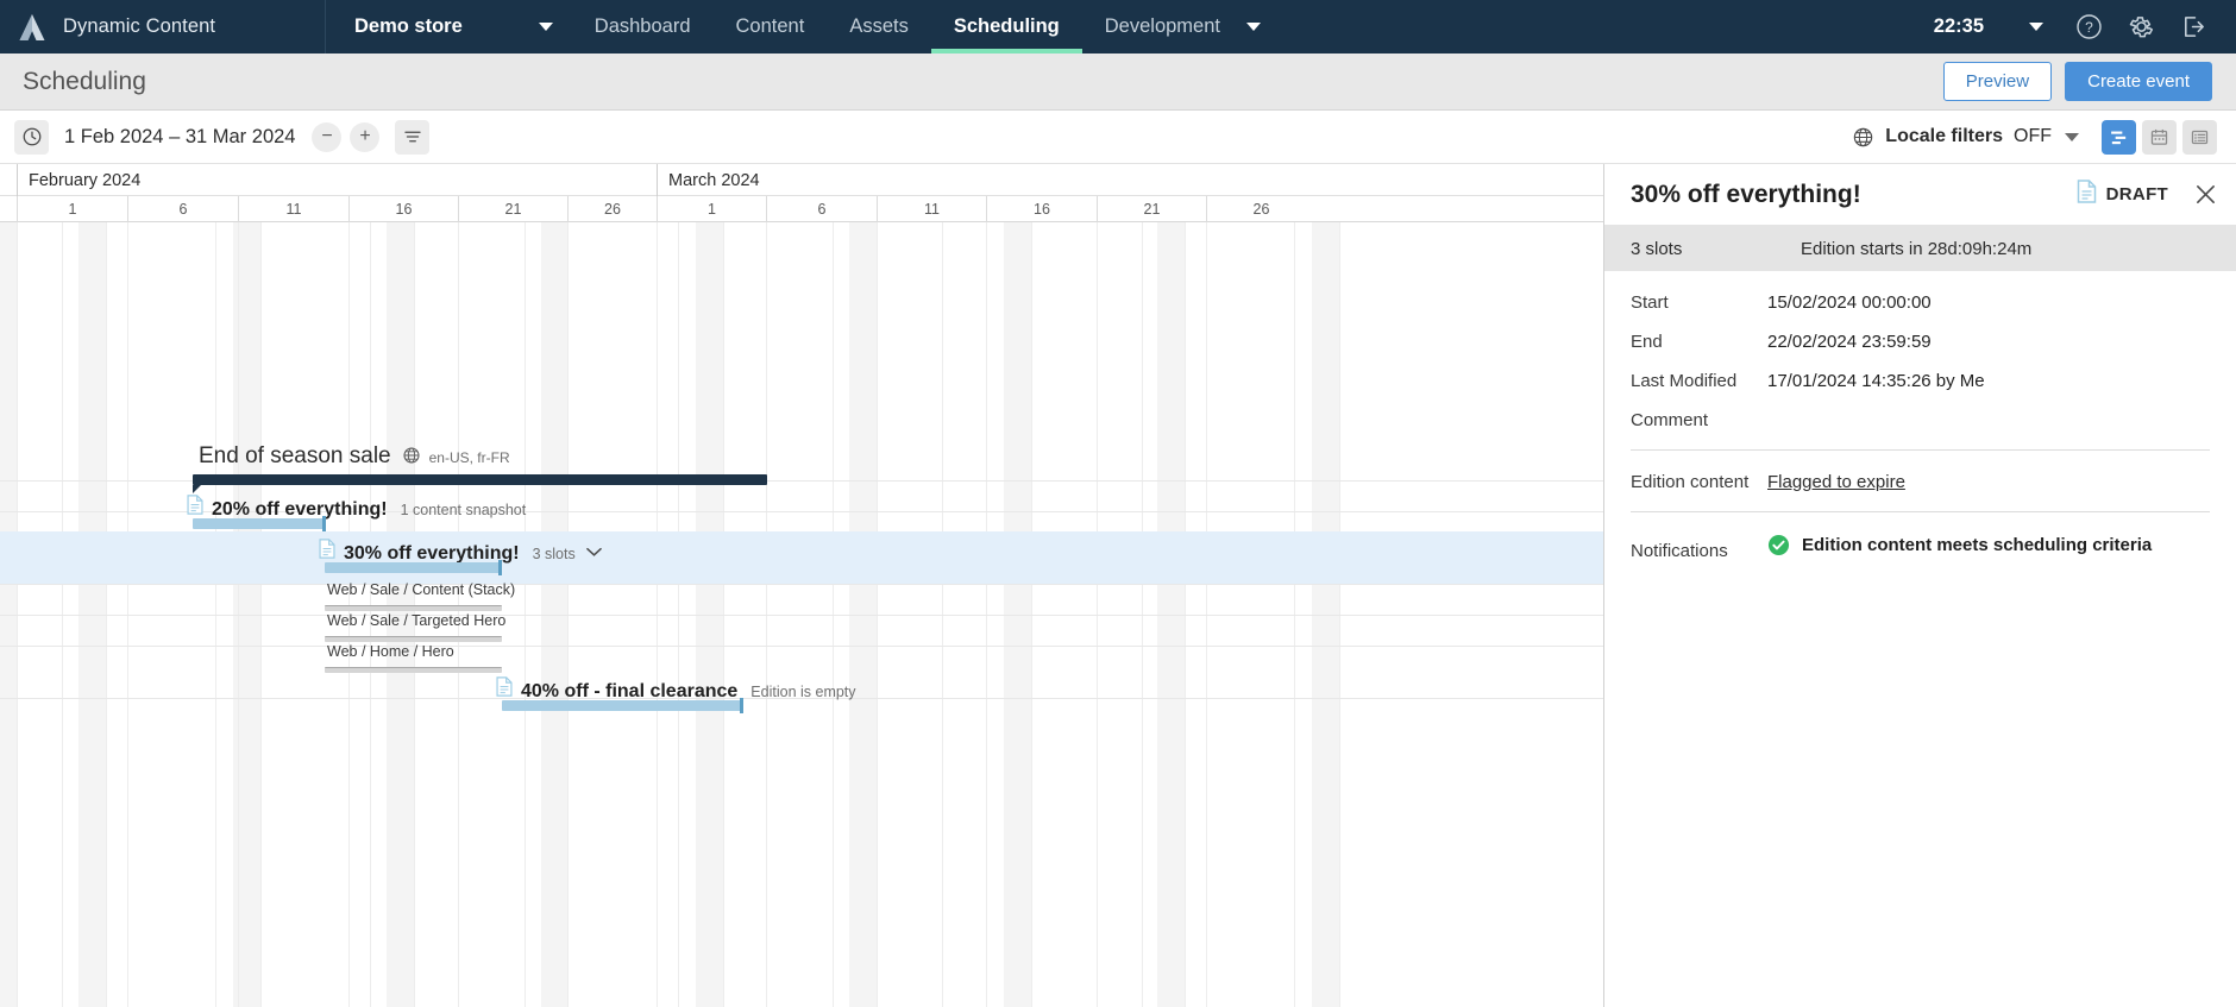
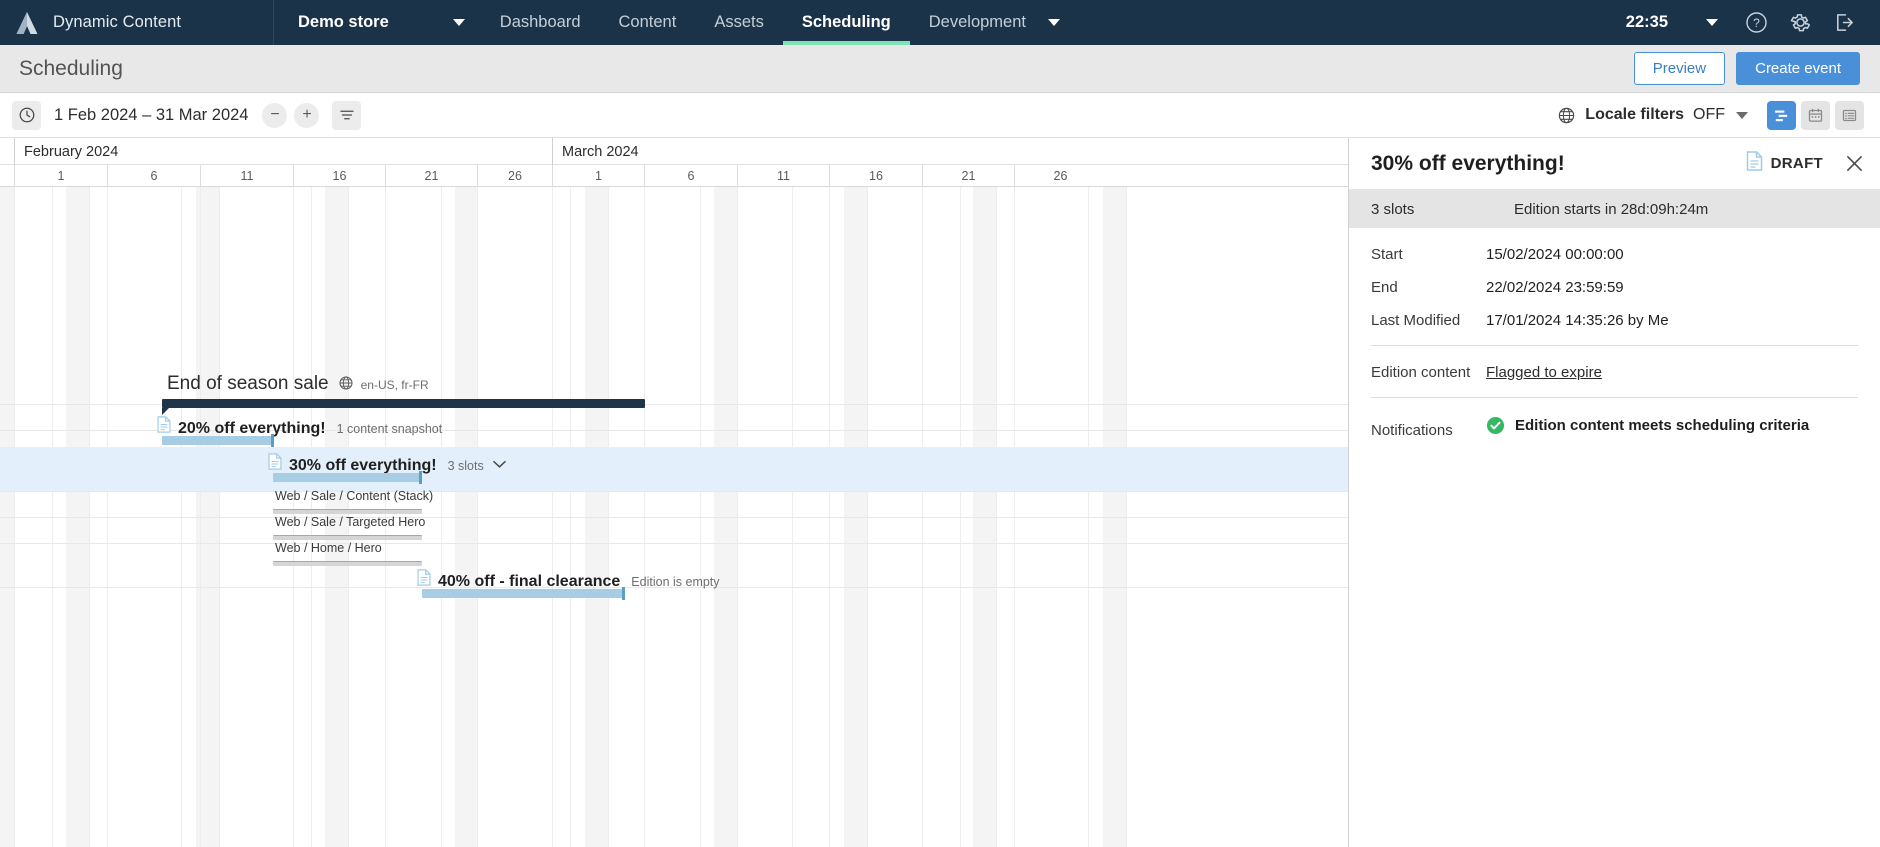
  Dynamic Content
  Demo store
  Dashboard
  Content
  Assets
  Scheduling
  Development
  22:35
  ?
  Scheduling
  Preview
  Create event
  1 Feb 2024 – 31 Mar 2024
  −
  +
  Locale filters
  OFF
  February 2024
  March 2024
  1
  6
  11
  16
  21
  26
  1
  6
  11
  16
  21
  26
  End of season sale
  en-US, fr-FR
  20% off everything!
  1 content snapshot
  30% off everything!
  3 slots
  Web / Sale / Content (Stack)
  Web / Sale / Targeted Hero
  Web / Home / Hero
  40% off - final clearance
  Edition is empty
  30% off everything!
  DRAFT
  3 slots
  Edition starts in 28d:09h:24m
  Start
  15/02/2024 00:00:00
  End
  22/02/2024 23:59:59
  Last Modified
  17/01/2024 14:35:26 by Me
- Comment
  Edition content
  Flagged to expire
  Notifications
  Edition content meets scheduling criteria
